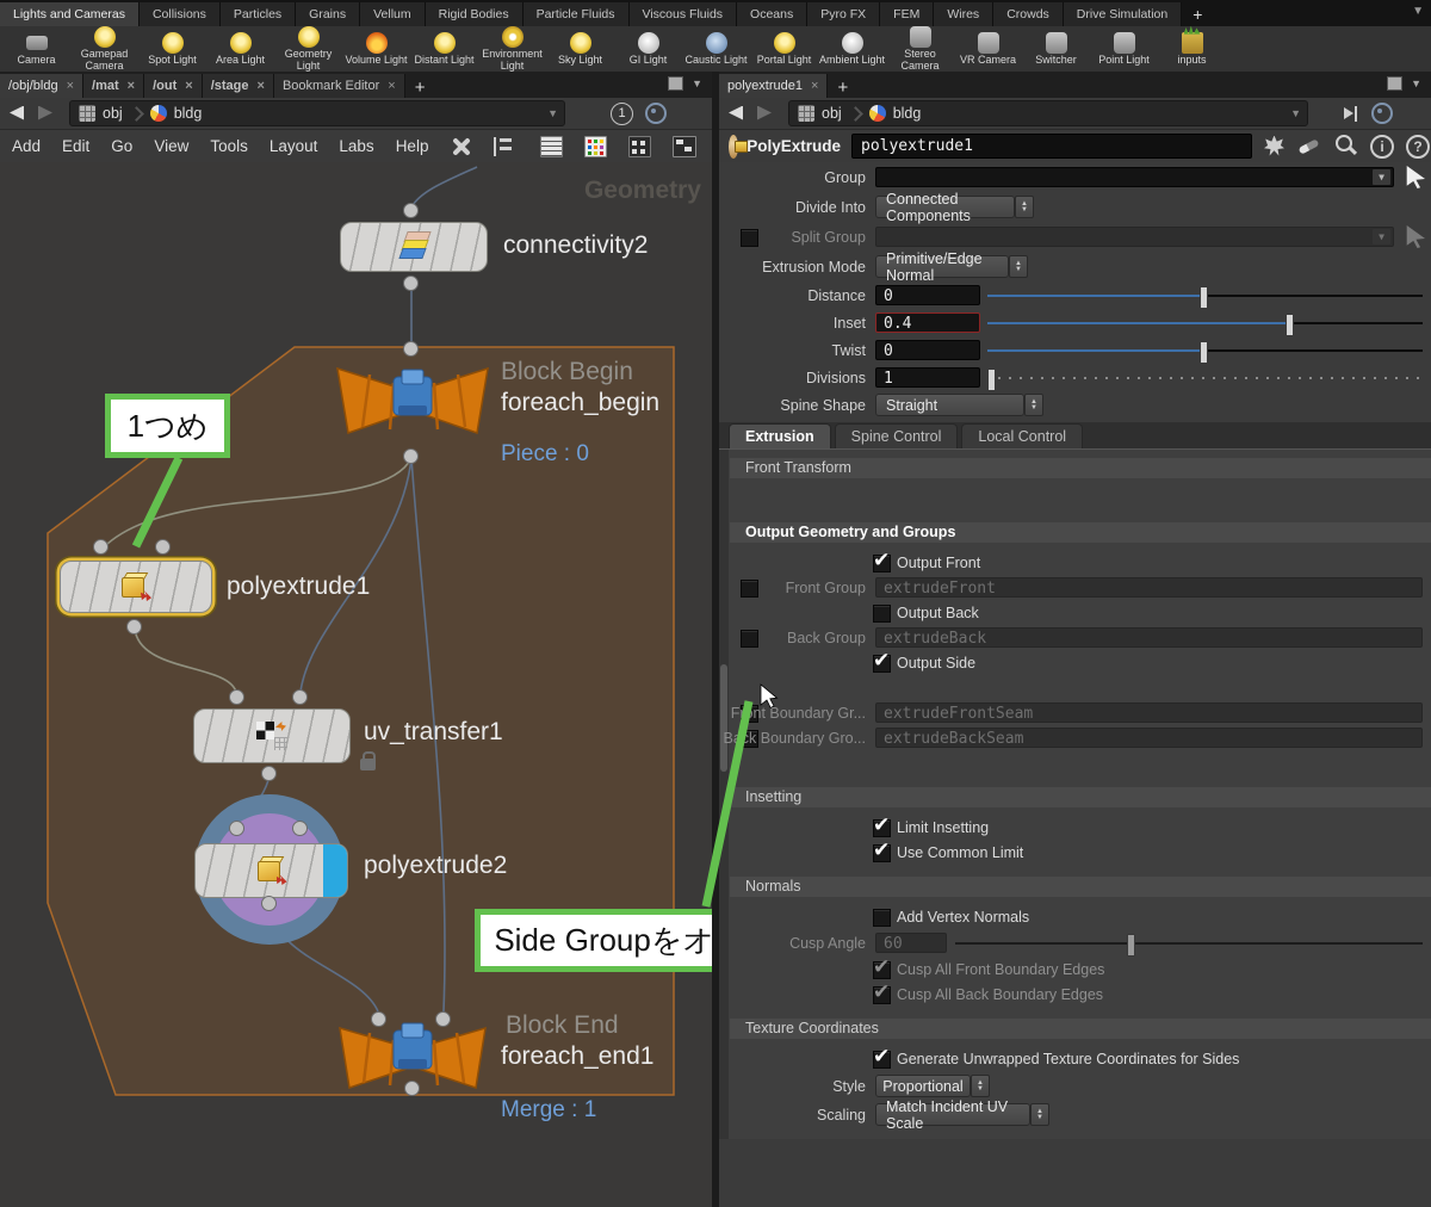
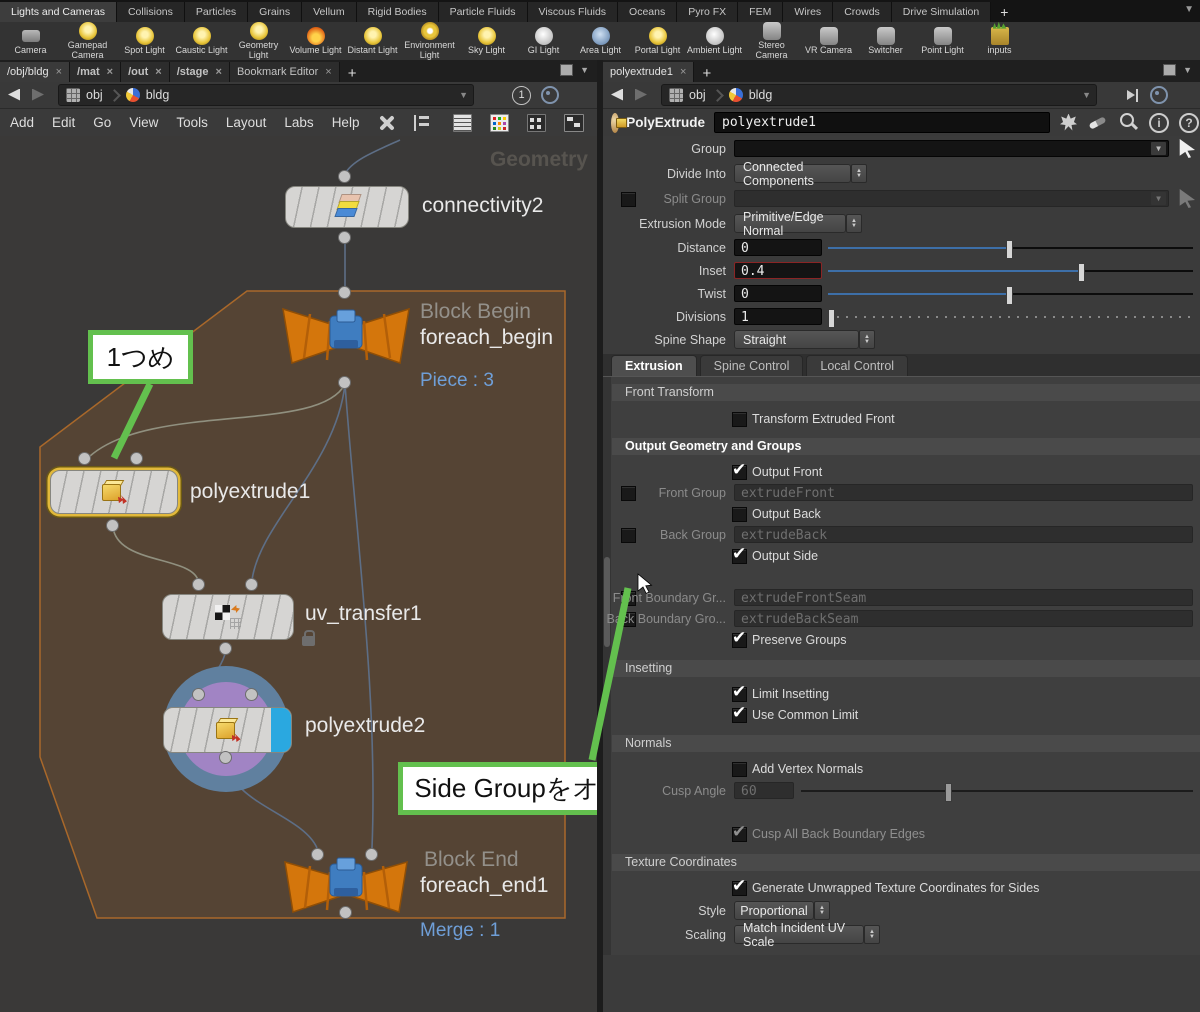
  Lights and Cameras
  Collisions
  Particles
  Grains
  Vellum
  Rigid Bodies
  Particle Fluids
  Viscous Fluids
  Oceans
  Pyro FX
  FEM
  Wires
  Crowds
  Drive Simulation
  +
  ▼
  Camera
  Gamepad Camera
  Spot Light
- Area Light
+ Caustic Light
  Geometry Light
  Volume Light
  Distant Light
  Environment Light
  Sky Light
  GI Light
- Caustic Light
+ Area Light
  Portal Light
  Ambient Light
  Stereo Camera
  VR Camera
  Switcher
  Point Light
  inputs
  /obj/bldg
  ×
  /mat
  ×
  /out
  ×
  /stage
  ×
  Bookmark Editor
  ×
  +
  ▼
  polyextrude1
  ×
  +
  ▼
  obj
  bldg
  ▼
  1
  obj
  bldg
  ▼
  Add
  Edit
  Go
  View
  Tools
  Layout
  Labs
  Help
  PolyExtrude
  polyextrude1
  i
  ?
  Geometry
  connectivity2
  Block Begin
  foreach_begin
- Piece : 0
+ Piece : 3
  polyextrude1
  uv_transfer1
  polyextrude2
  Block End
  foreach_end1
  Merge : 1
  1つめ
  Side Groupをオ
  Group
  ▼
  Divide Into
  Connected Components
  Split Group
  ▼
  Extrusion Mode
  Primitive/Edge Normal
  Distance
  0
  Inset
  0.4
  Twist
  0
  Divisions
  1
  Spine Shape
  Straight
  Extrusion
  Spine Control
  Local Control
  Front Transform
+ Transform Extruded Front
  Output Geometry and Groups
  Output Front
  Front Group
  extrudeFront
  Output Back
  Back Group
  extrudeBack
  Output Side
  Fnt Boundary Gr...
  extrudeFrontSeam
  Bk Boundary Gro...
  extrudeBackSeam
+ Preserve Groups
  Insetting
  Limit Insetting
  Use Common Limit
  Normals
  Add Vertex Normals
  Cusp Angle
  60
- Cusp All Front Boundary Edges
  Cusp All Back Boundary Edges
  Texture Coordinates
  Generate Unwrapped Texture Coordinates for Sides
  Style
  Proportional
  Scaling
  Match Incident UV Scale
